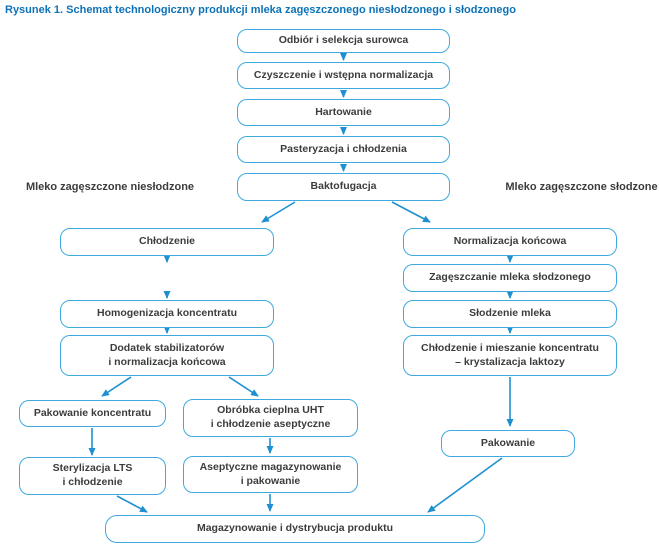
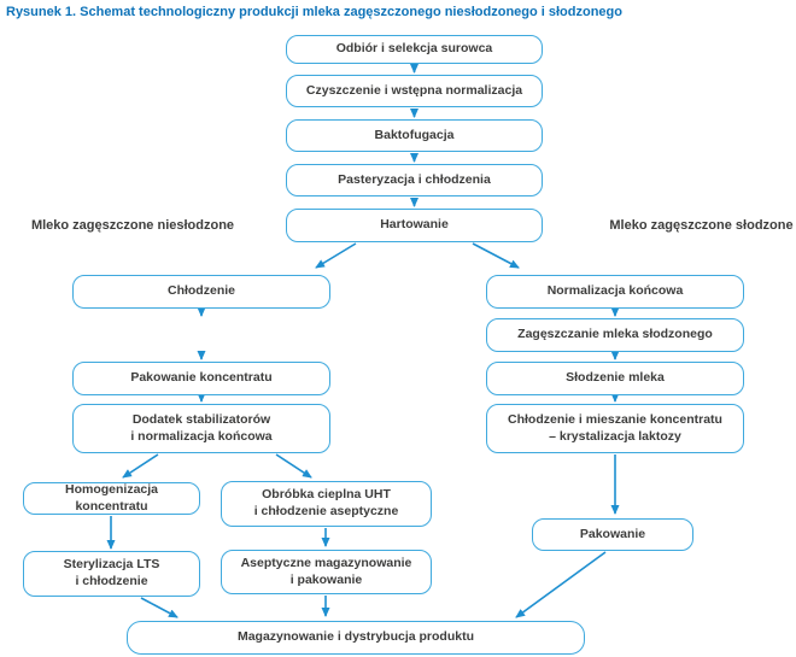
  Rysunek 1. Schemat technologiczny produkcji mleka zagęszczonego niesłodzonego i słodzonego
  Mleko zagęszczone niesłodzone
  Mleko zagęszczone słodzone
  Odbiór i selekcja surowca
  Czyszczenie i wstępna normalizacja
- Hartowanie
+ Baktofugacja
  Pasteryzacja i chłodzenia
- Baktofugacja
+ Hartowanie
  Chłodzenie
- Homogenizacja koncentratu
+ Pakowanie koncentratu
  Dodatek stabilizatorów
  i normalizacja końcowa
- Pakowanie koncentratu
+ Homogenizacja koncentratu
  Sterylizacja LTS
  i chłodzenie
  Obróbka cieplna UHT
  i chłodzenie aseptyczne
  Aseptyczne magazynowanie
  i pakowanie
  Normalizacja końcowa
  Zagęszczanie mleka słodzonego
  Słodzenie mleka
  Chłodzenie i mieszanie koncentratu
  – krystalizacja laktozy
  Pakowanie
  Magazynowanie i dystrybucja produktu
